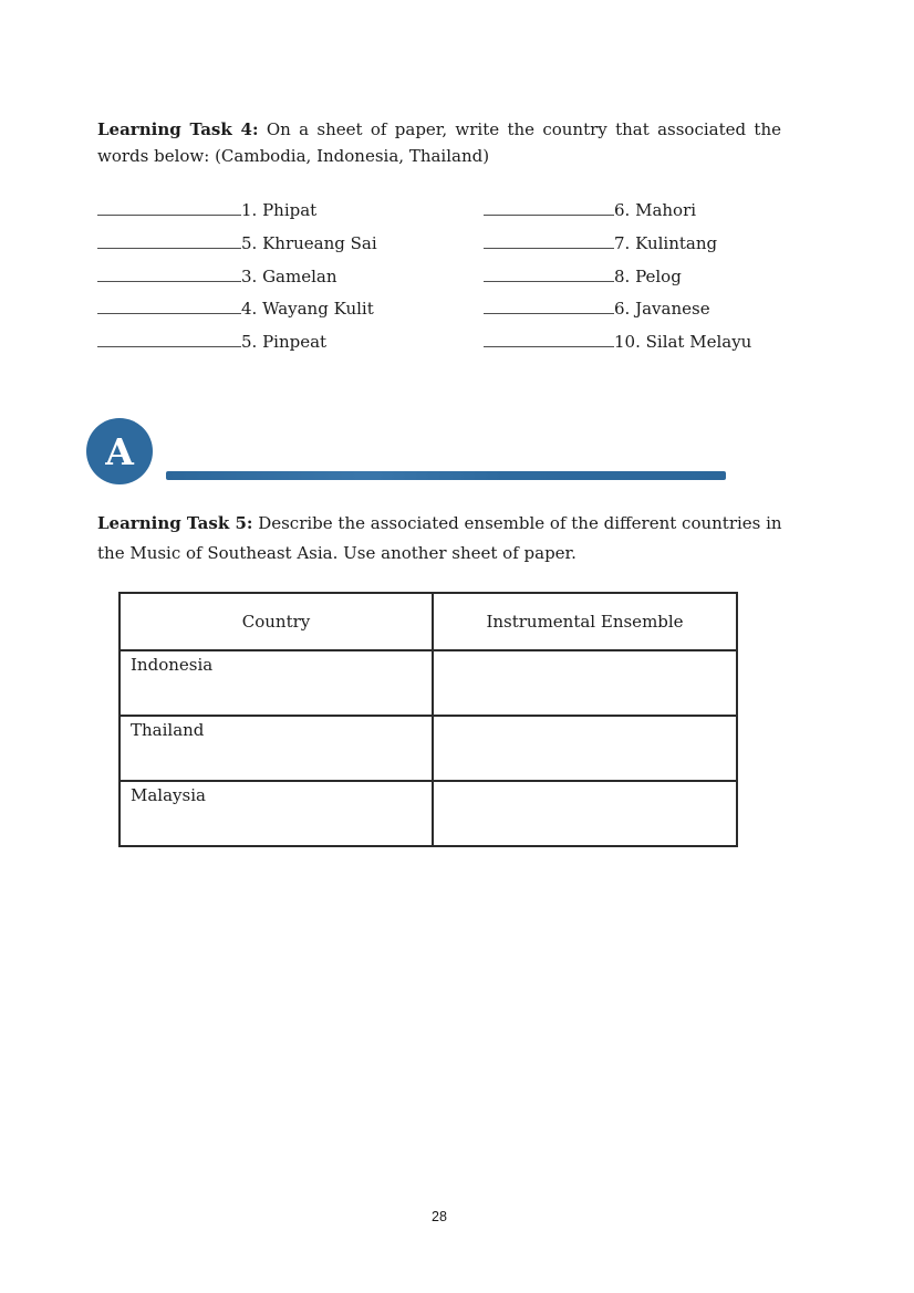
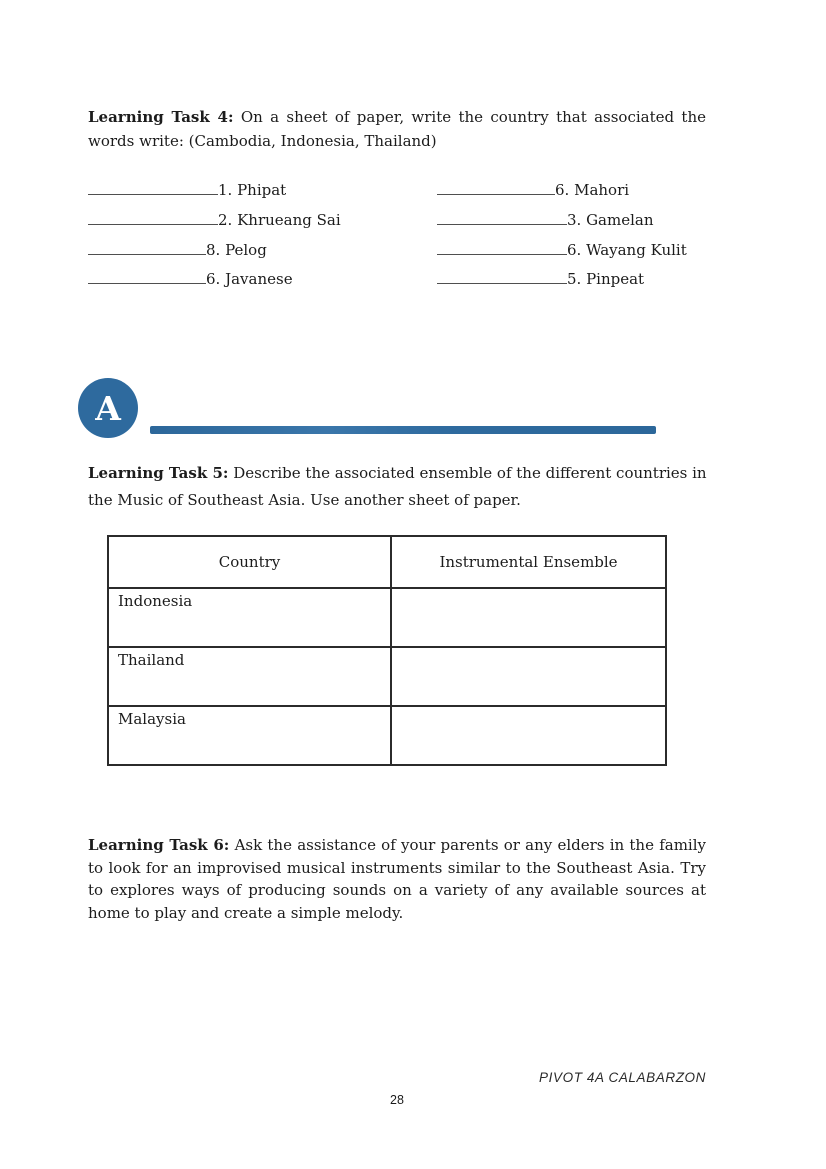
  Learning Task 4: On a sheet of paper, write the country that associated the
- words below: (Cambodia, Indonesia, Thailand)
+ words write: (Cambodia, Indonesia, Thailand)
  1. Phipat
  6. Mahori
- 5. Khrueang Sai
+ 2. Khrueang Sai
- 7. Kulintang
  3. Gamelan
  8. Pelog
- 4. Wayang Kulit
+ 6. Wayang Kulit
  6. Javanese
  5. Pinpeat
- 10. Silat Melayu
  A
  Learning Task 5: Describe the associated ensemble of the different countries in
  the Music of Southeast Asia. Use another sheet of paper.
  Country	Instrumental Ensemble
  Indonesia
  Thailand
  Malaysia
+ Learning Task 6: Ask the assistance of your parents or any elders in the family
+ to look for an improvised musical instruments similar to the Southeast Asia. Try
+ to explores ways of producing sounds on a variety of any available sources at
+ home to play and create a simple melody.
+ PIVOT 4A CALABARZON
  28
